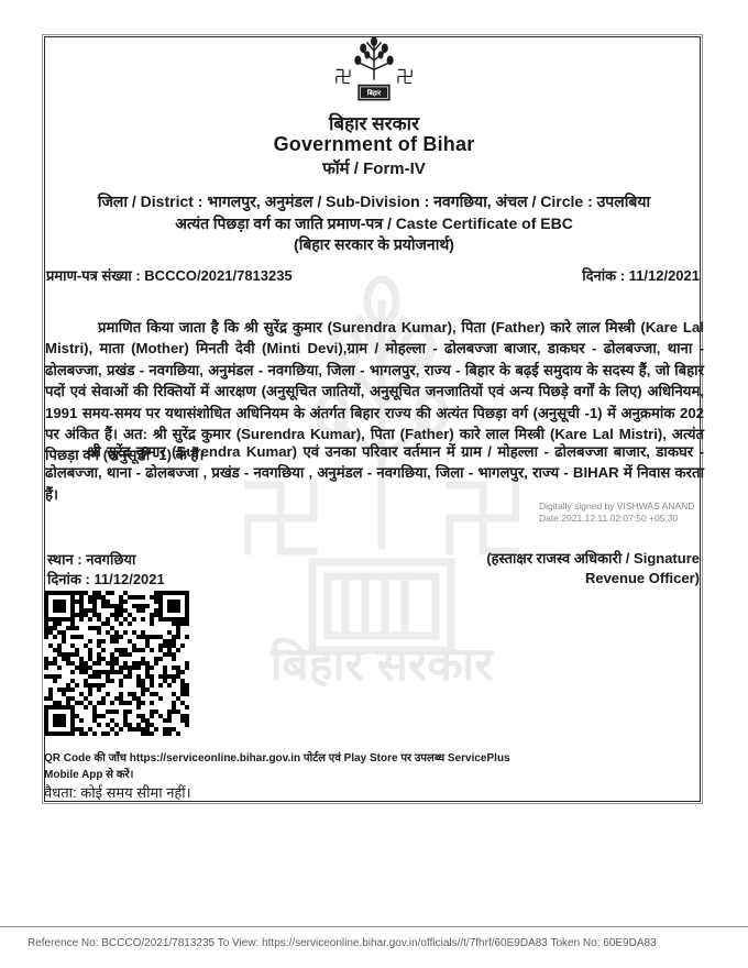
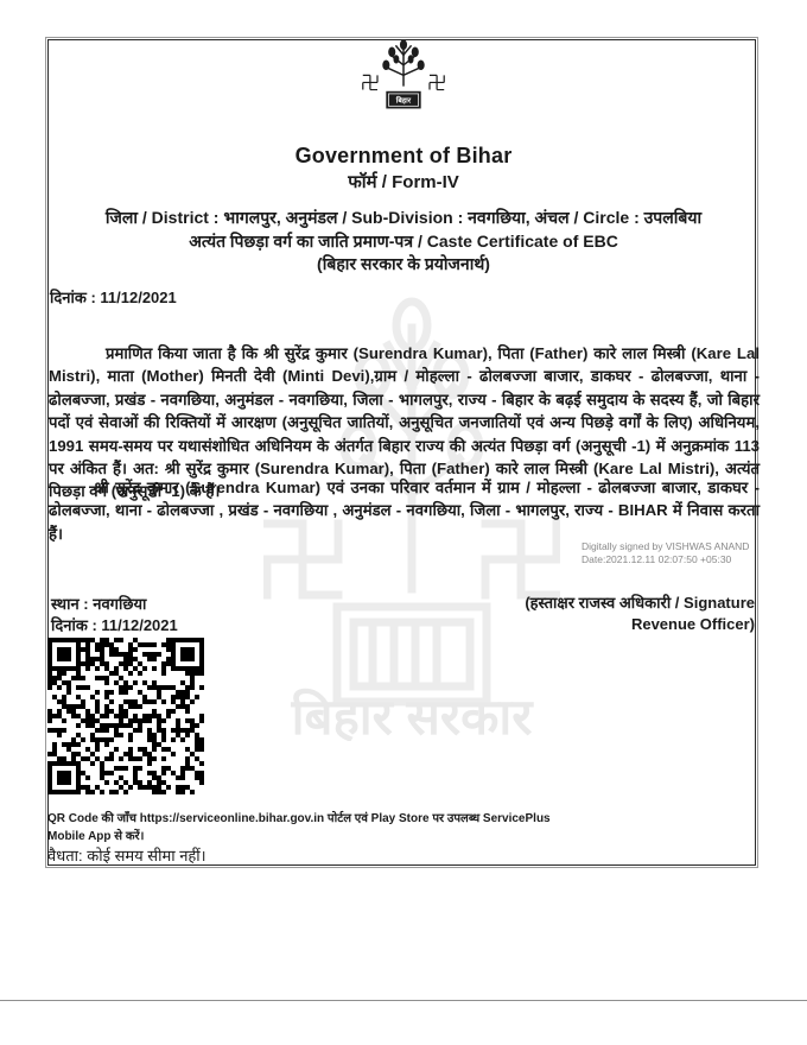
- बिहार सरकार
  Government of Bihar
  फॉर्म / Form-IV
  जिला / District : भागलपुर, अनुमंडल / Sub-Division : नवगछिया, अंचल / Circle : उपलबिया
  अत्यंत पिछड़ा वर्ग का जाति प्रमाण-पत्र / Caste Certificate of EBC
  (बिहार सरकार के प्रयोजनार्थ)
- प्रमाण-पत्र संख्या : BCCCO/2021/7813235
  दिनांक : 11/12/2021
- प्रमाणित किया जाता है कि श्री सुरेंद्र कुमार (Surendra Kumar), पिता (Father) कारे लाल मिस्त्री (Kare Lal Mistri), माता (Mother) मिनती देवी (Minti Devi),ग्राम / मोहल्ला - ढोलबज्जा बाजार, डाकघर - ढोलबज्जा, थाना - ढोलबज्जा, प्रखंड - नवगछिया, अनुमंडल - नवगछिया, जिला - भागलपुर, राज्य - बिहार के बढ़ई समुदाय के सदस्य हैं, जो बिहार पदों एवं सेवाओं की रिक्तियों में आरक्षण (अनुसूचित जातियों, अनुसूचित जनजातियों एवं अन्य पिछड़े वर्गों के लिए) अधिनियम, 1991 समय-समय पर यथासंशोधित अधिनियम के अंतर्गत बिहार राज्य की अत्यंत पिछड़ा वर्ग (अनुसूची -1) में अनुक्रमांक 202 पर अंकित हैं। अत: श्री सुरेंद्र कुमार (Surendra Kumar), पिता (Father) कारे लाल मिस्त्री (Kare Lal Mistri), अत्यंत पिछड़ा वर्ग (अनुसूची -1) के हैं।
+ प्रमाणित किया जाता है कि श्री सुरेंद्र कुमार (Surendra Kumar), पिता (Father) कारे लाल मिस्त्री (Kare Lal Mistri), माता (Mother) मिनती देवी (Minti Devi),ग्राम / मोहल्ला - ढोलबज्जा बाजार, डाकघर - ढोलबज्जा, थाना - ढोलबज्जा, प्रखंड - नवगछिया, अनुमंडल - नवगछिया, जिला - भागलपुर, राज्य - बिहार के बढ़ई समुदाय के सदस्य हैं, जो बिहार पदों एवं सेवाओं की रिक्तियों में आरक्षण (अनुसूचित जातियों, अनुसूचित जनजातियों एवं अन्य पिछड़े वर्गों के लिए) अधिनियम, 1991 समय-समय पर यथासंशोधित अधिनियम के अंतर्गत बिहार राज्य की अत्यंत पिछड़ा वर्ग (अनुसूची -1) में अनुक्रमांक 113 पर अंकित हैं। अत: श्री सुरेंद्र कुमार (Surendra Kumar), पिता (Father) कारे लाल मिस्त्री (Kare Lal Mistri), अत्यंत पिछड़ा वर्ग (अनुसूची -1) के हैं।
  श्री सुरेंद्र कुमार (Surendra Kumar) एवं उनका परिवार वर्तमान में ग्राम / मोहल्ला - ढोलबज्जा बाजार, डाकघर - ढोलबज्जा, थाना - ढोलबज्जा , प्रखंड - नवगछिया , अनुमंडल - नवगछिया, जिला - भागलपुर, राज्य - BIHAR में निवास करता हैं।
  Digitally signed by VISHWAS ANAND
  Date:2021.12.11 02:07:50 +05:30
  स्थान : नवगछिया
  दिनांक : 11/12/2021
  (हस्ताक्षर राजस्व अधिकारी / Signature
  Revenue Officer)
  QR Code की जाँच https://serviceonline.bihar.gov.in पोर्टल एवं Play Store पर उपलब्ध ServicePlus
  Mobile App से करें।
  वैधता: कोई समय सीमा नहीं।
- Reference No: BCCCO/2021/7813235 To View: https://serviceonline.bihar.gov.in/officials//t/7fhrf/60E9DA83 Token No: 60E9DA83
